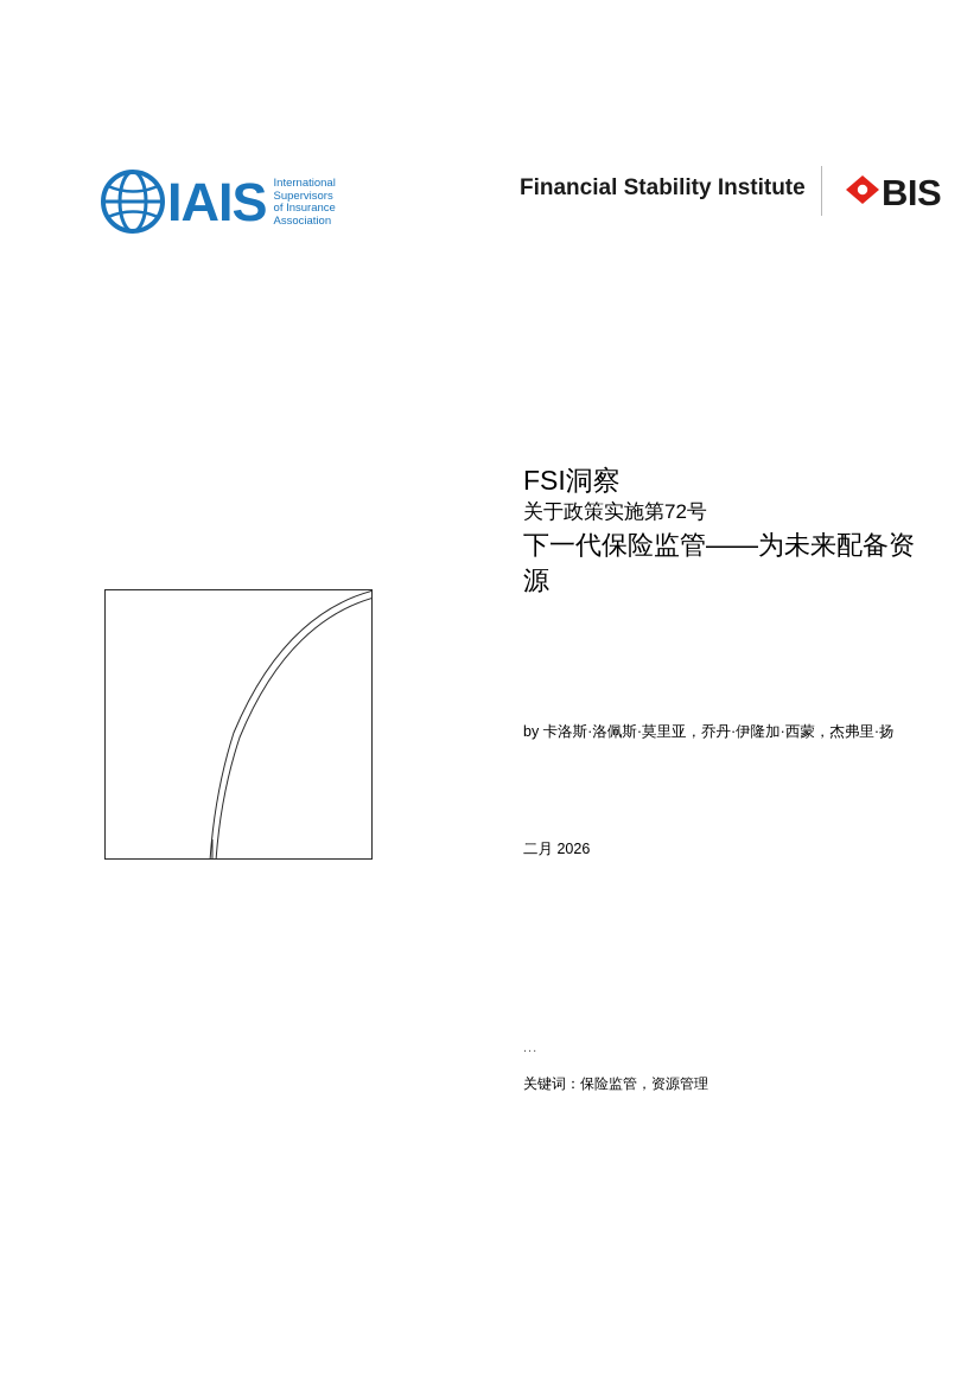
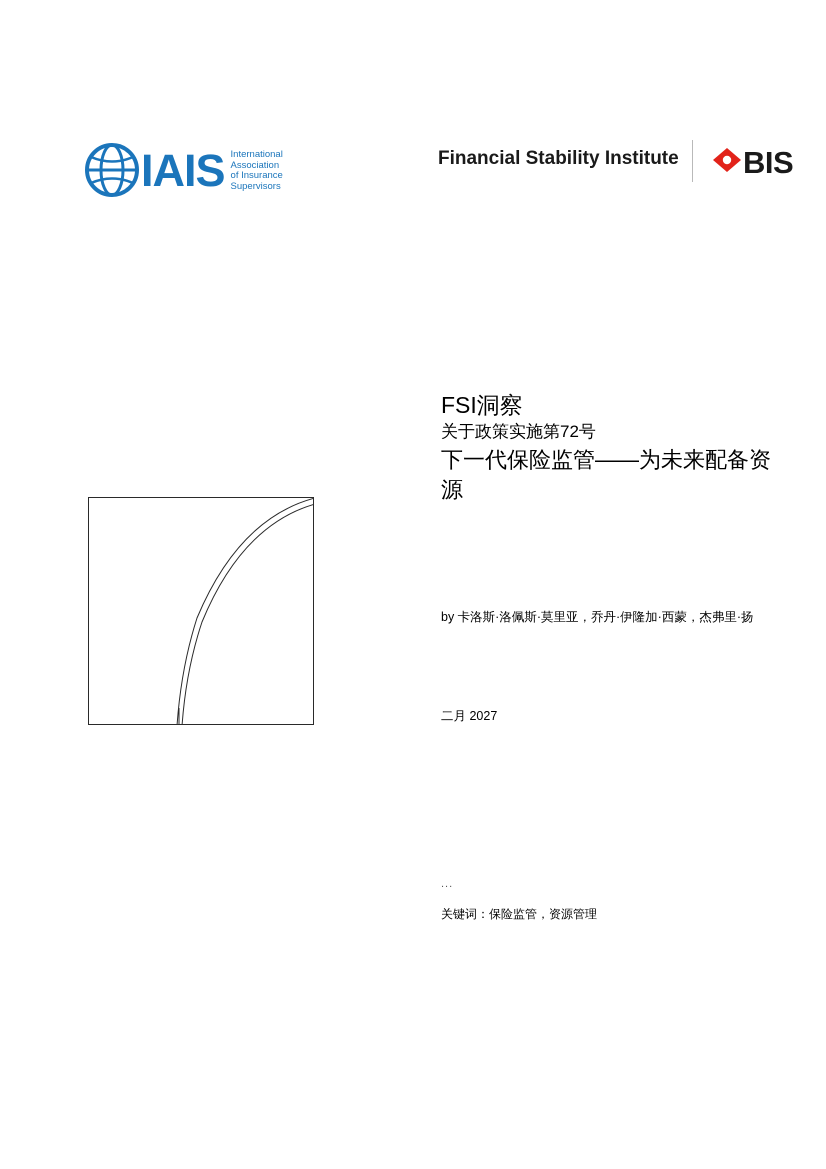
  IAIS
  International
- Supervisors
+ Association
  of Insurance
- Association
+ Supervisors
  Financial Stability Institute
  BIS
  FSI洞察
  关于政策实施第72号
  下一代保险监管——为未来配备资源
  by 卡洛斯·洛佩斯·莫里亚，乔丹·伊隆加·西蒙，杰弗里·扬
- 二月 2026
+ 二月 2027
  ...
  关键词：保险监管，资源管理
